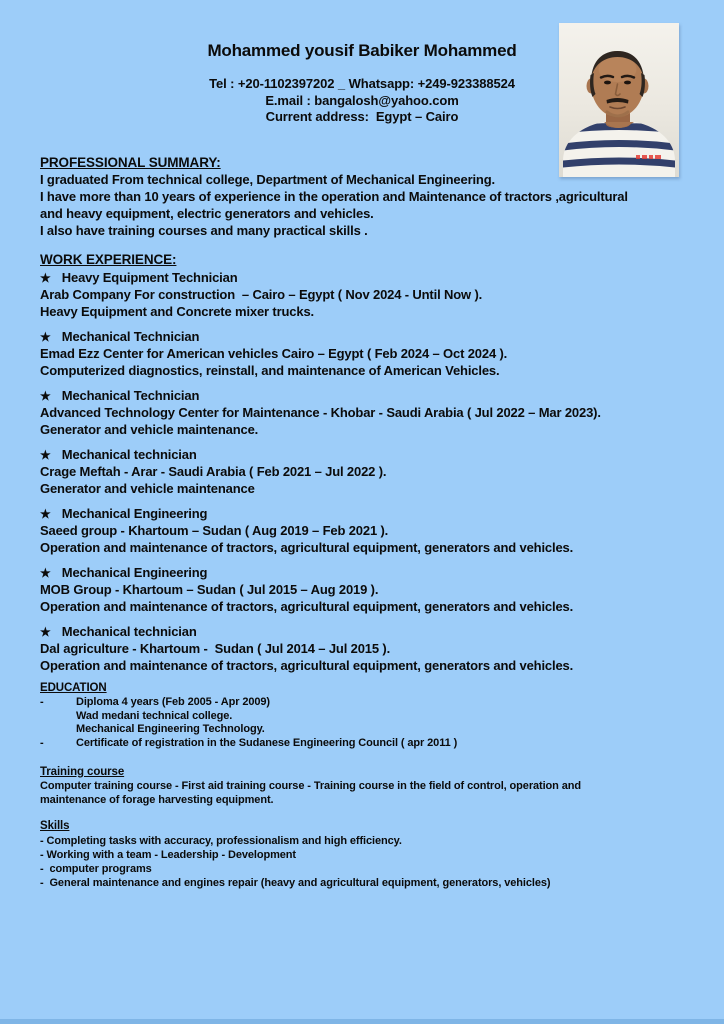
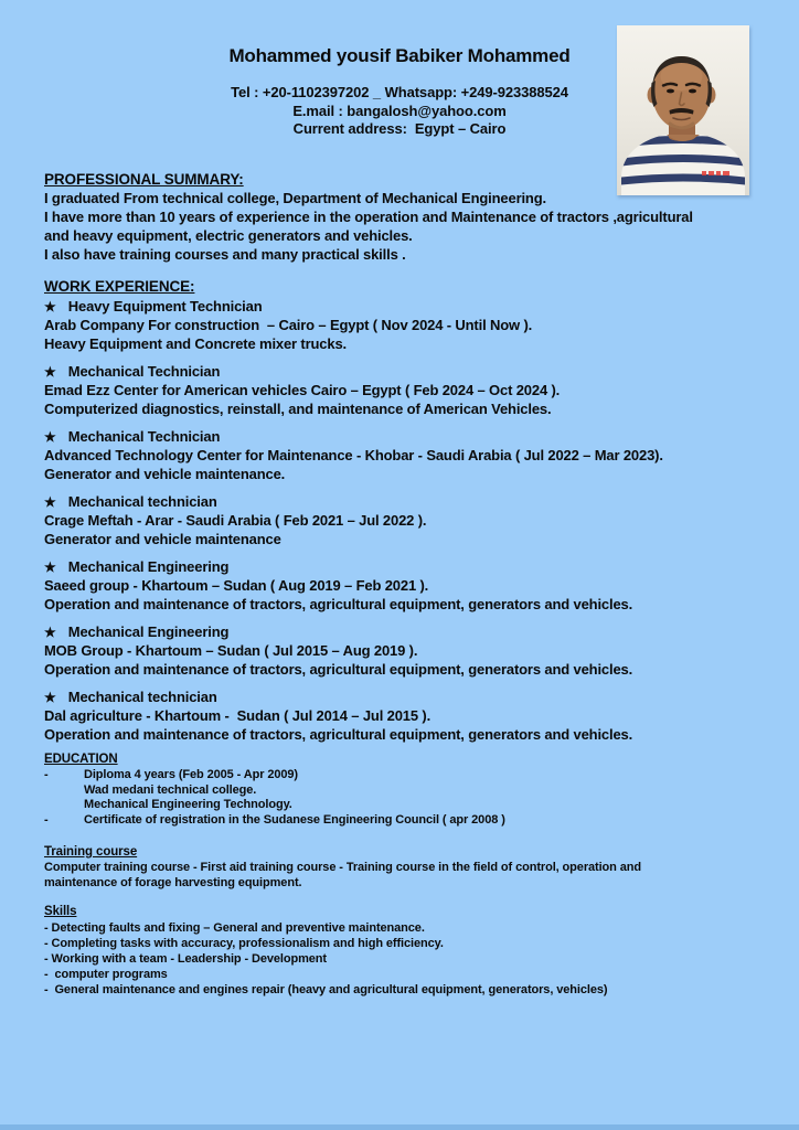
  Mohammed yousif Babiker Mohammed
  Tel : +20-1102397202 _ Whatsapp: +249-923388524
  E.mail : bangalosh@yahoo.com
  Current address: Egypt – Cairo
  PROFESSIONAL SUMMARY:
  I graduated From technical college, Department of Mechanical Engineering.
  I have more than 10 years of experience in the operation and Maintenance of tractors ,agricultural
  and heavy equipment, electric generators and vehicles.
  I also have training courses and many practical skills .
  WORK EXPERIENCE:
  ★
  Heavy Equipment Technician
  Arab Company For construction – Cairo – Egypt ( Nov 2024 - Until Now ).
  Heavy Equipment and Concrete mixer trucks.
  ★
  Mechanical Technician
  Emad Ezz Center for American vehicles Cairo – Egypt ( Feb 2024 – Oct 2024 ).
  Computerized diagnostics, reinstall, and maintenance of American Vehicles.
  ★
  Mechanical Technician
  Advanced Technology Center for Maintenance - Khobar - Saudi Arabia ( Jul 2022 – Mar 2023).
  Generator and vehicle maintenance.
  ★
  Mechanical technician
  Crage Meftah - Arar - Saudi Arabia ( Feb 2021 – Jul 2022 ).
  Generator and vehicle maintenance
  ★
  Mechanical Engineering
  Saeed group - Khartoum – Sudan ( Aug 2019 – Feb 2021 ).
  Operation and maintenance of tractors, agricultural equipment, generators and vehicles.
  ★
  Mechanical Engineering
  MOB Group - Khartoum – Sudan ( Jul 2015 – Aug 2019 ).
  Operation and maintenance of tractors, agricultural equipment, generators and vehicles.
  ★
  Mechanical technician
  Dal agriculture - Khartoum - Sudan ( Jul 2014 – Jul 2015 ).
  Operation and maintenance of tractors, agricultural equipment, generators and vehicles.
  EDUCATION
  -
  Diploma 4 years (Feb 2005 - Apr 2009)
  Wad medani technical college.
  Mechanical Engineering Technology.
  -
- Certificate of registration in the Sudanese Engineering Council ( apr 2011 )
+ Certificate of registration in the Sudanese Engineering Council ( apr 2008 )
  Training course
  Computer training course - First aid training course - Training course in the field of control, operation and
  maintenance of forage harvesting equipment.
  Skills
+ - Detecting faults and fixing – General and preventive maintenance.
  - Completing tasks with accuracy, professionalism and high efficiency.
  - Working with a team - Leadership - Development
  - computer programs
  - General maintenance and engines repair (heavy and agricultural equipment, generators, vehicles)
